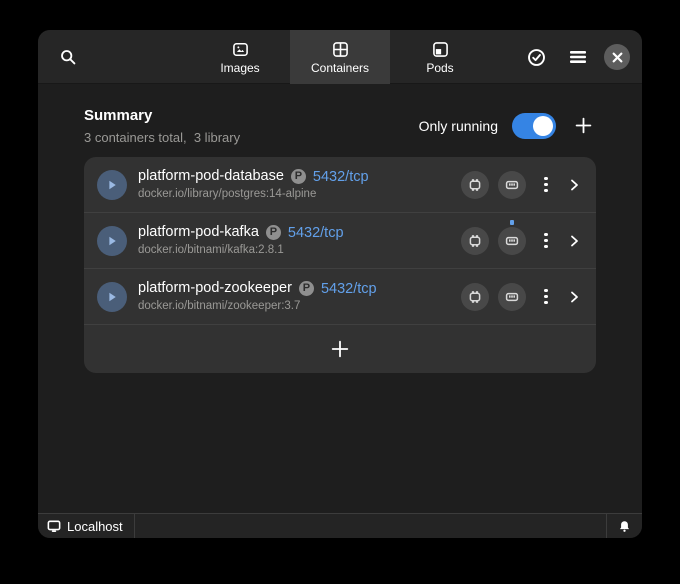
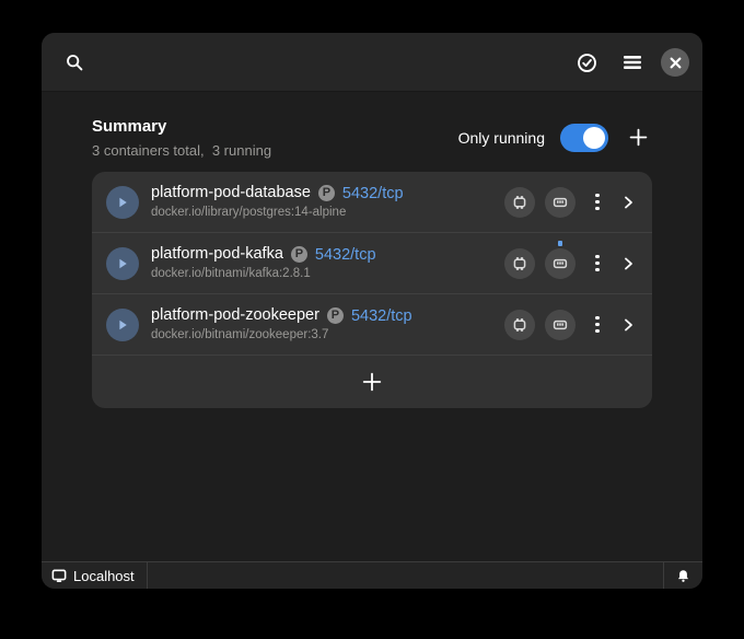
- Images
- Containers
- Pods
  Summary
- 3 containers total, 3 library
+ 3 containers total, 3 running
  Only running
  platform-pod-database
  P
  5432/tcp
  docker.io/library/postgres:14-alpine
  platform-pod-kafka
  P
  5432/tcp
  docker.io/bitnami/kafka:2.8.1
  platform-pod-zookeeper
  P
  5432/tcp
  docker.io/bitnami/zookeeper:3.7
  Localhost
